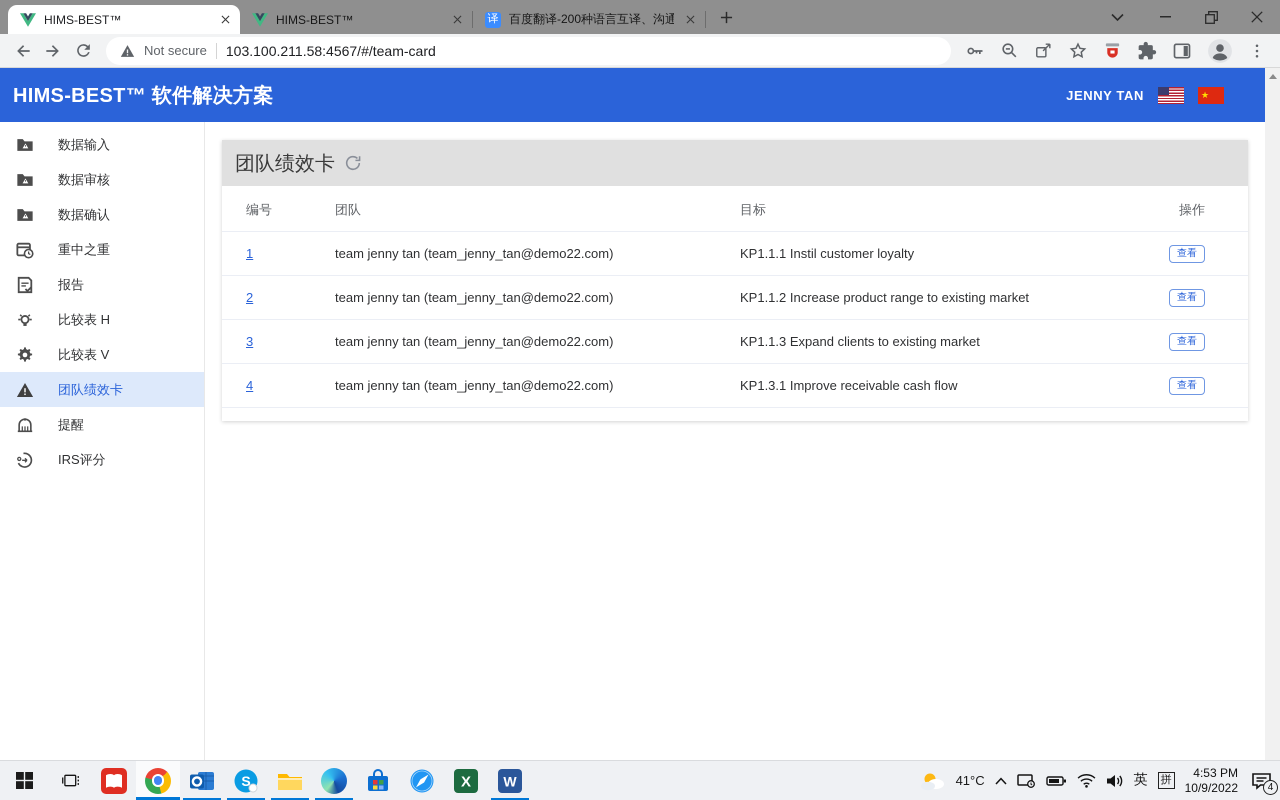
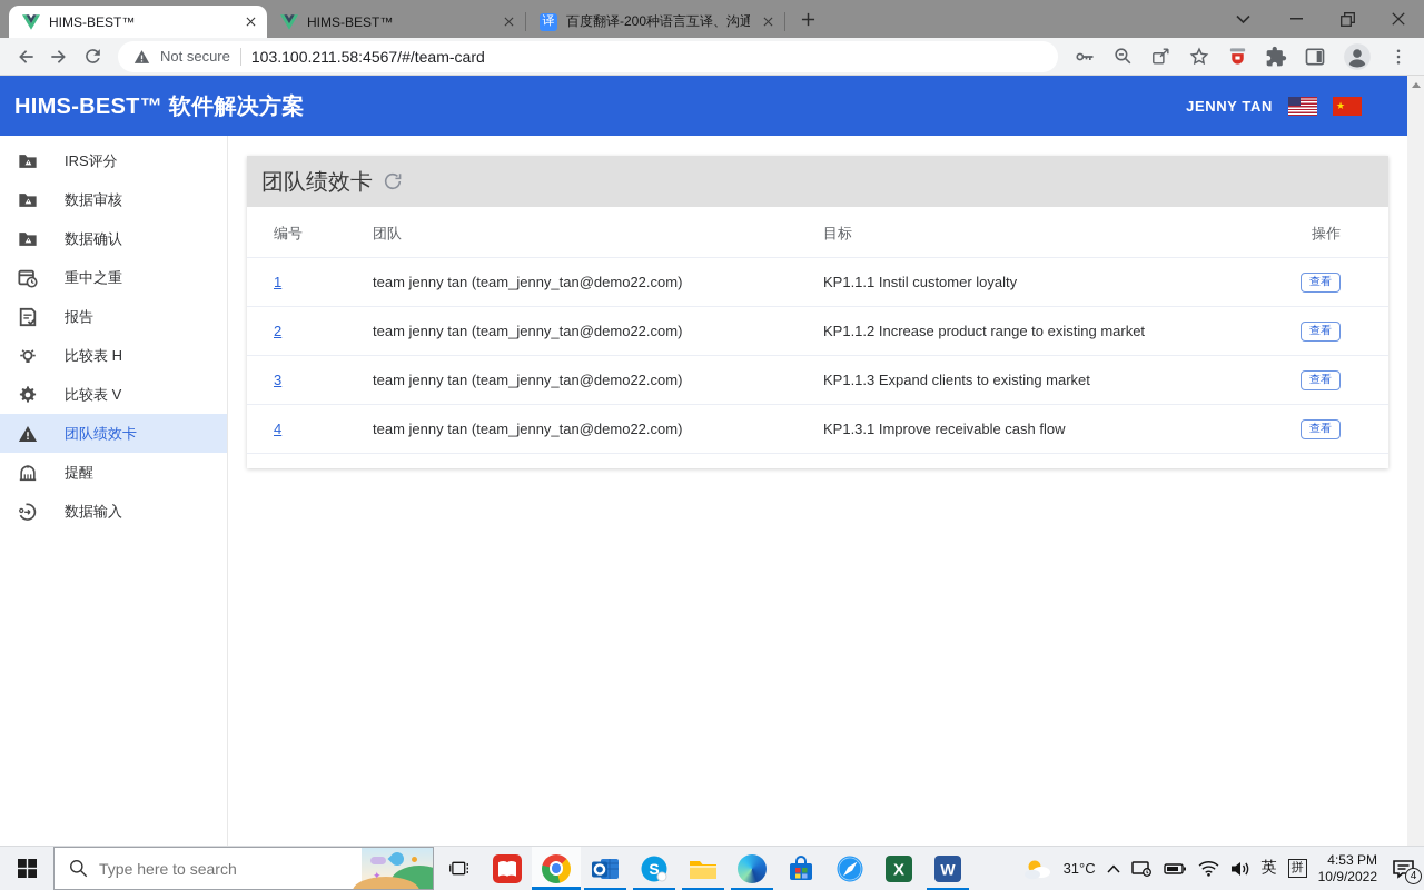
  HIMS-BEST™
  HIMS-BEST™
  译
  百度翻译-200种语言互译、沟通
  Not secure
  103.100.211.58:4567/#/team-card
  HIMS-BEST™ 软件解决方案
  JENNY TAN
  ★
- 数据输入
+ IRS评分
  数据审核
  数据确认
  重中之重
  报告
  比较表 H
  比较表 V
  团队绩效卡
  提醒
- IRS评分
+ 数据输入
  团队绩效卡
  编号	团队	目标	操作
  1	team jenny tan (team_jenny_tan@demo22.com)	KP1.1.1 Instil customer loyalty	查看
  2	team jenny tan (team_jenny_tan@demo22.com)	KP1.1.2 Increase product range to existing market	查看
  3	team jenny tan (team_jenny_tan@demo22.com)	KP1.1.3 Expand clients to existing market	查看
  4	team jenny tan (team_jenny_tan@demo22.com)	KP1.3.1 Improve receivable cash flow	查看
+ Type here to search
+ ✦
  S
  X
  W
- 41°C
+ 31°C
  英
  拼
  4:53 PM
  10/9/2022
  4
